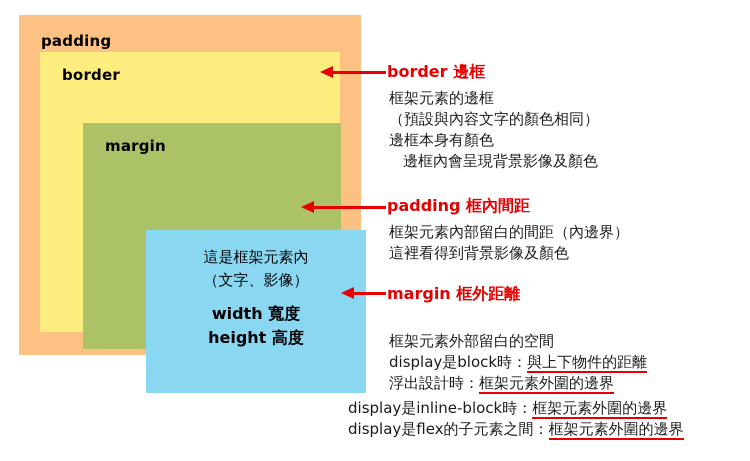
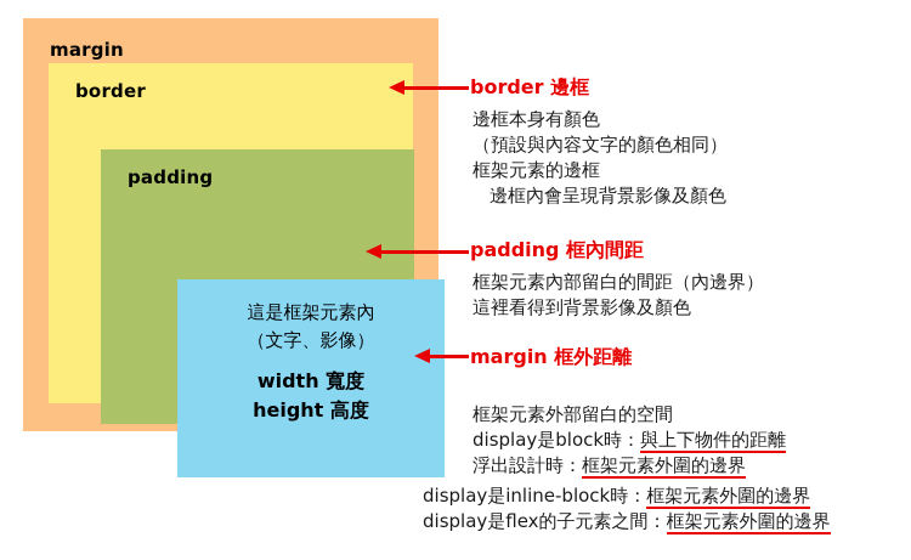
- padding
+ margin
  border
- margin
+ padding
  這是框架元素內
  （文字、影像）
  width 寬度
  height 高度
  border 邊框
- 框架元素的邊框
+ 邊框本身有顏色
  （預設與內容文字的顏色相同）
- 邊框本身有顏色
+ 框架元素的邊框
  邊框內會呈現背景影像及顏色
  padding 框內間距
  框架元素內部留白的間距（內邊界）
  這裡看得到背景影像及顏色
  margin 框外距離
  框架元素外部留白的空間
  display是block時：與上下物件的距離
  浮出設計時：框架元素外圍的邊界
  display是inline-block時：框架元素外圍的邊界
  display是flex的子元素之間：框架元素外圍的邊界
